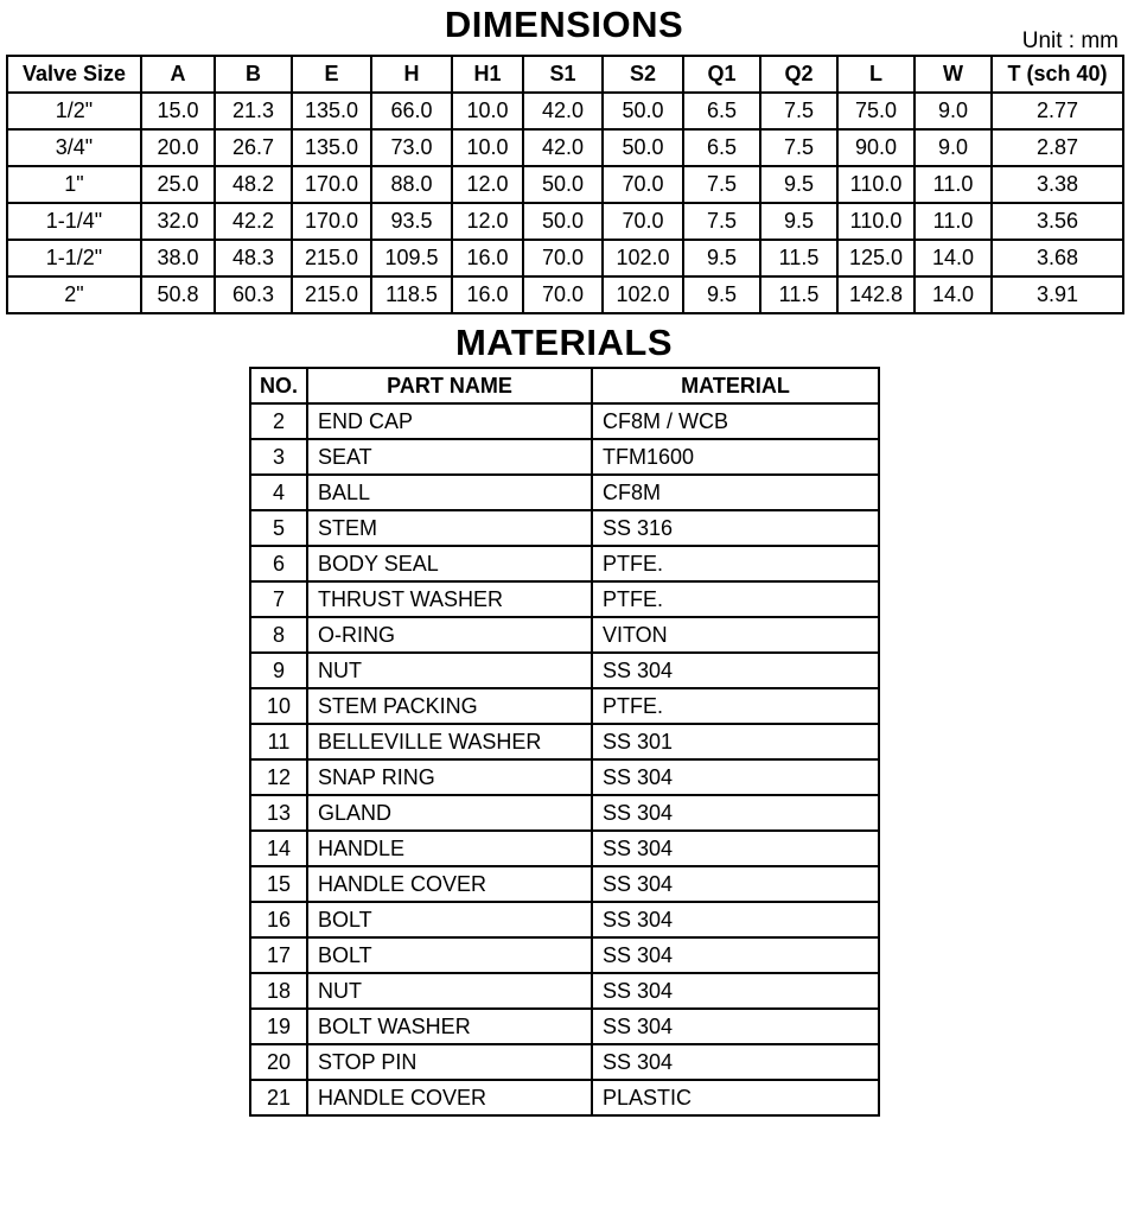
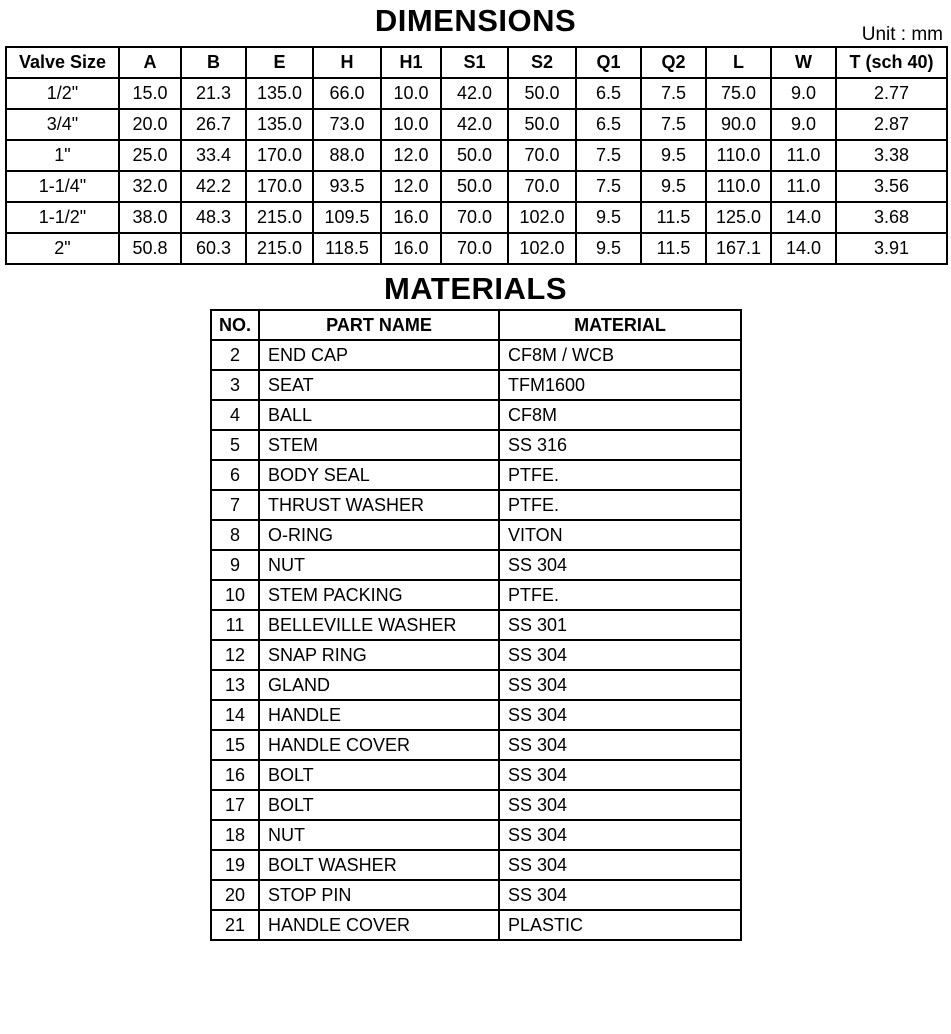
  DIMENSIONS
  Unit : mm
  Valve Size	A	B	E	H	H1	S1	S2	Q1	Q2	L	W	T (sch 40)
  1/2"	15.0	21.3	135.0	66.0	10.0	42.0	50.0	6.5	7.5	75.0	9.0	2.77
  3/4"	20.0	26.7	135.0	73.0	10.0	42.0	50.0	6.5	7.5	90.0	9.0	2.87
- 1"	25.0	48.2	170.0	88.0	12.0	50.0	70.0	7.5	9.5	110.0	11.0	3.38
+ 1"	25.0	33.4	170.0	88.0	12.0	50.0	70.0	7.5	9.5	110.0	11.0	3.38
  1-1/4"	32.0	42.2	170.0	93.5	12.0	50.0	70.0	7.5	9.5	110.0	11.0	3.56
  1-1/2"	38.0	48.3	215.0	109.5	16.0	70.0	102.0	9.5	11.5	125.0	14.0	3.68
- 2"	50.8	60.3	215.0	118.5	16.0	70.0	102.0	9.5	11.5	142.8	14.0	3.91
+ 2"	50.8	60.3	215.0	118.5	16.0	70.0	102.0	9.5	11.5	167.1	14.0	3.91
  MATERIALS
  NO.	PART NAME	MATERIAL
  2	END CAP	CF8M / WCB
  3	SEAT	TFM1600
  4	BALL	CF8M
  5	STEM	SS 316
  6	BODY SEAL	PTFE.
  7	THRUST WASHER	PTFE.
  8	O-RING	VITON
  9	NUT	SS 304
  10	STEM PACKING	PTFE.
  11	BELLEVILLE WASHER	SS 301
  12	SNAP RING	SS 304
  13	GLAND	SS 304
  14	HANDLE	SS 304
  15	HANDLE COVER	SS 304
  16	BOLT	SS 304
  17	BOLT	SS 304
  18	NUT	SS 304
  19	BOLT WASHER	SS 304
  20	STOP PIN	SS 304
  21	HANDLE COVER	PLASTIC
